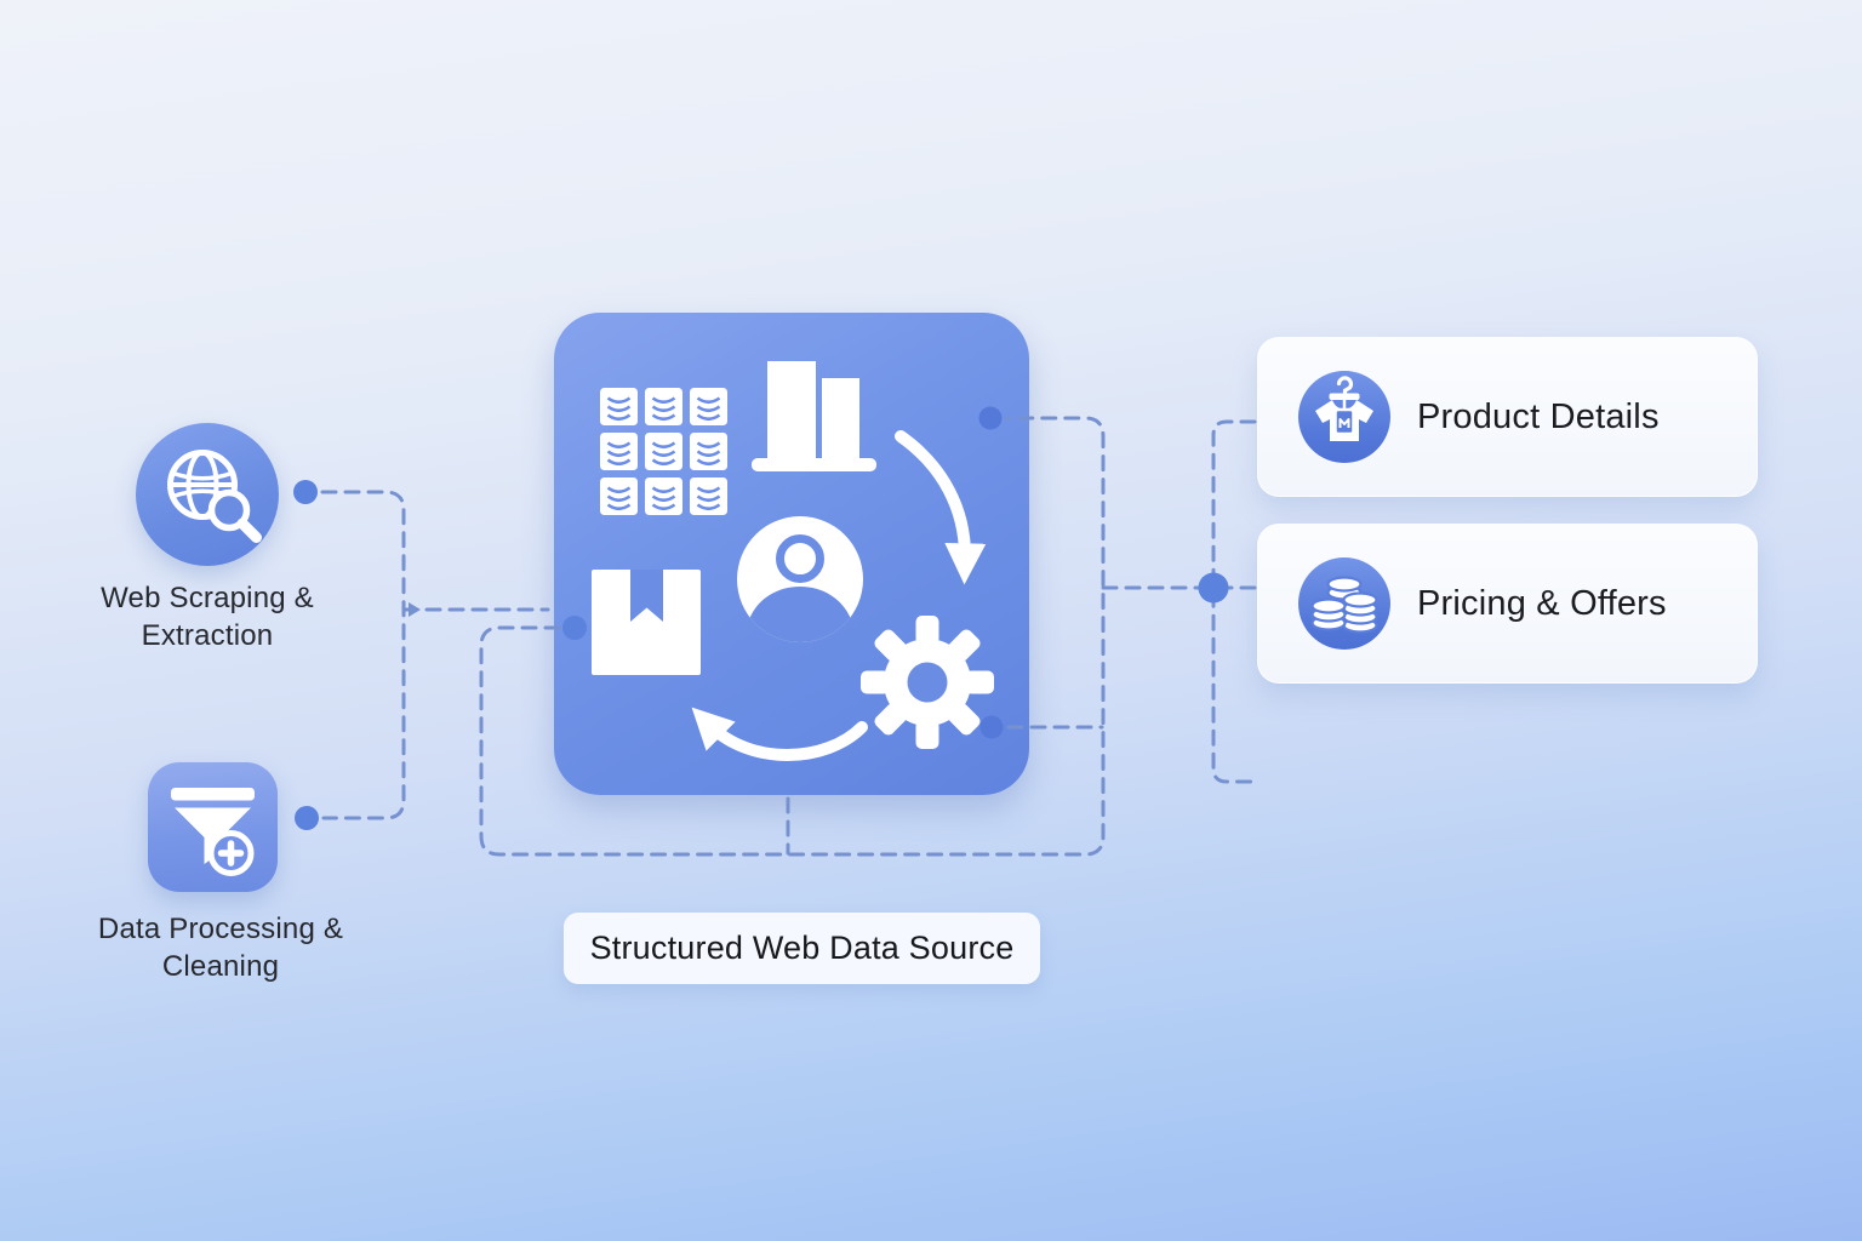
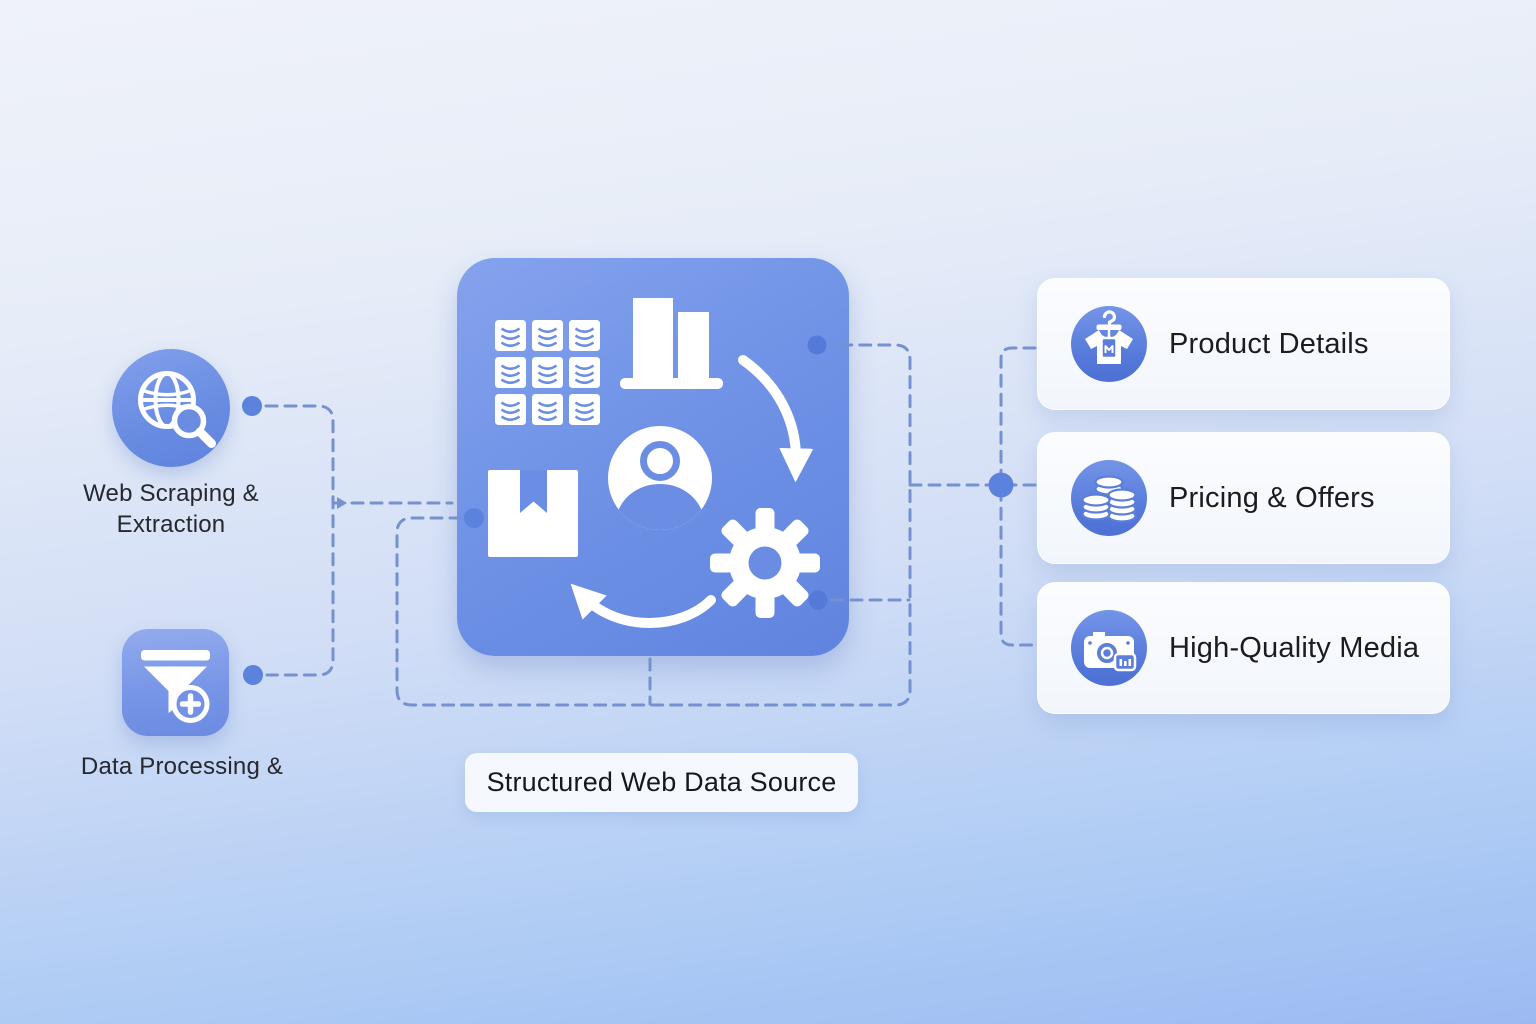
  Web Scraping &
  Extraction
  Data Processing &
- Cleaning
  Structured Web Data Source
  Product Details
  Pricing & Offers
+ High-Quality Media
